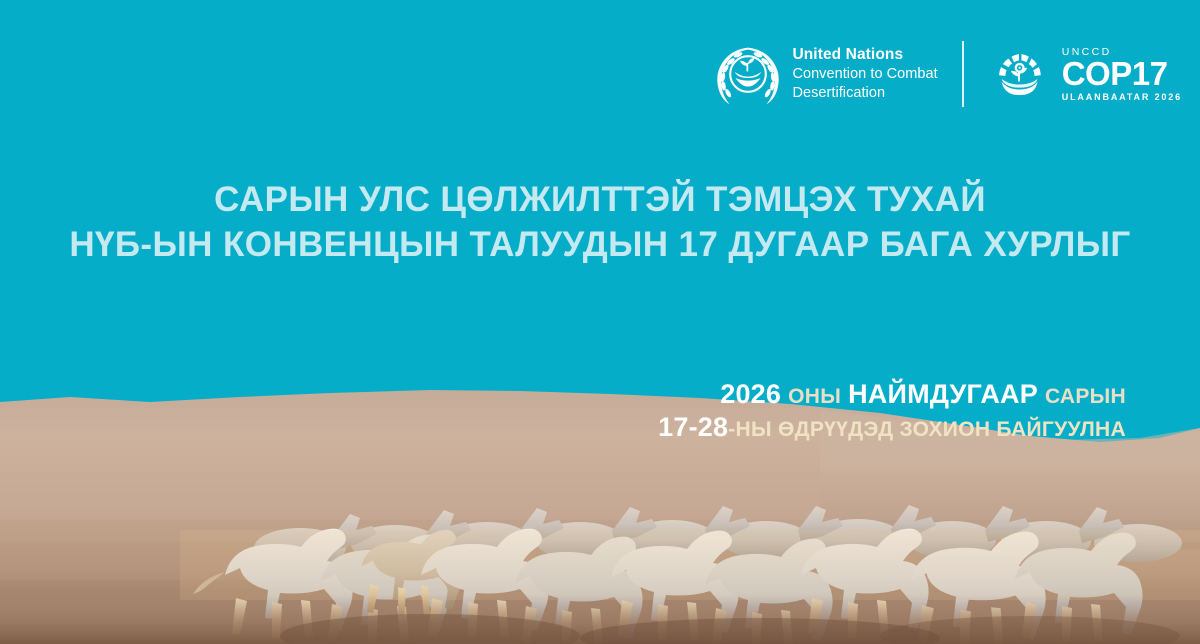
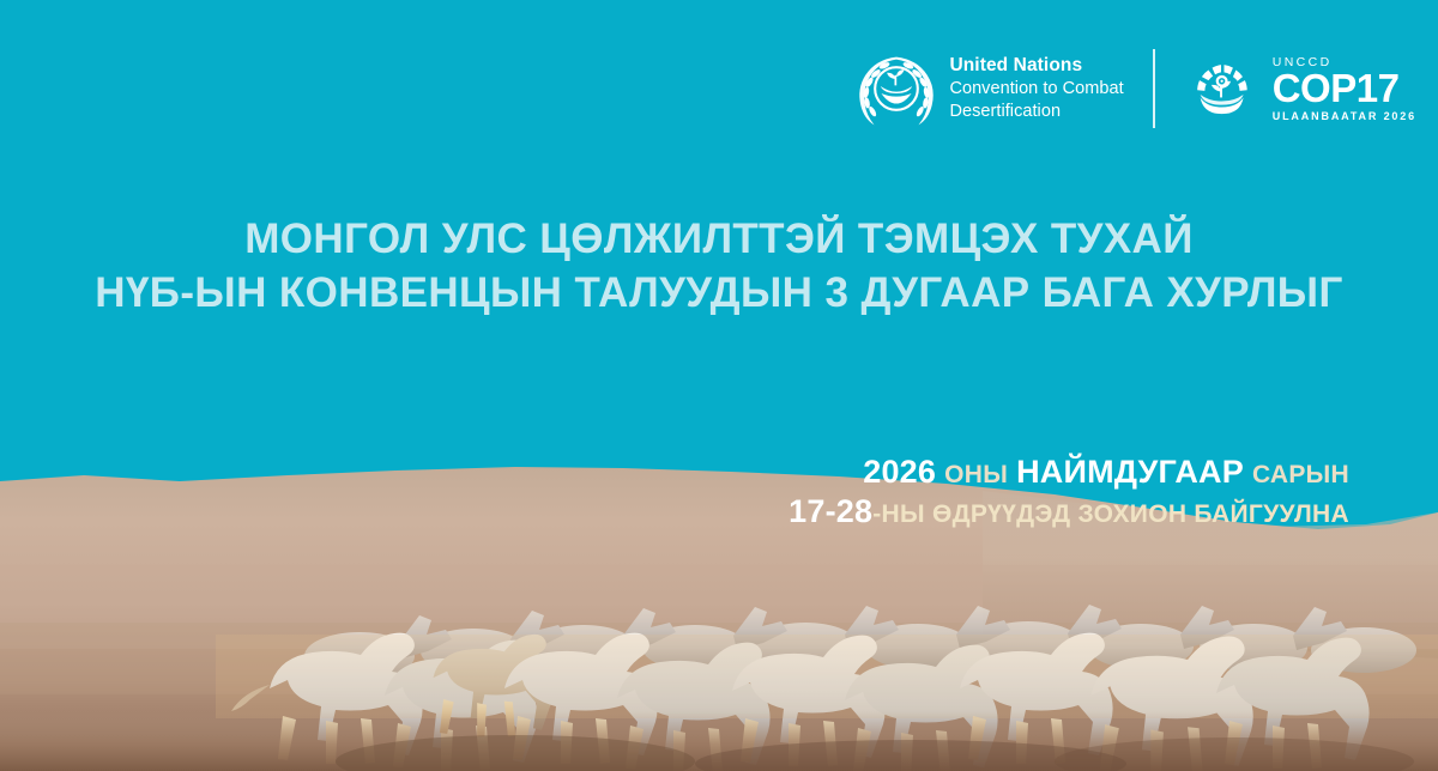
  United Nations
  Convention to Combat
  Desertification
  UNCCD
  COP17
  ULAANBAATAR 2026
- САРЫН УЛС ЦӨЛЖИЛТТЭЙ ТЭМЦЭХ ТУХАЙ
+ МОНГОЛ УЛС ЦӨЛЖИЛТТЭЙ ТЭМЦЭХ ТУХАЙ
- НҮБ-ЫН КОНВЕНЦЫН ТАЛУУДЫН 17 ДУГААР БАГА ХУРЛЫГ
+ НҮБ-ЫН КОНВЕНЦЫН ТАЛУУДЫН 3 ДУГААР БАГА ХУРЛЫГ
  2026 ОНЫ НАЙМДУГААР САРЫН
  17-28-НЫ ӨДРҮҮДЭД ЗОХИОН БАЙГУУЛНА
